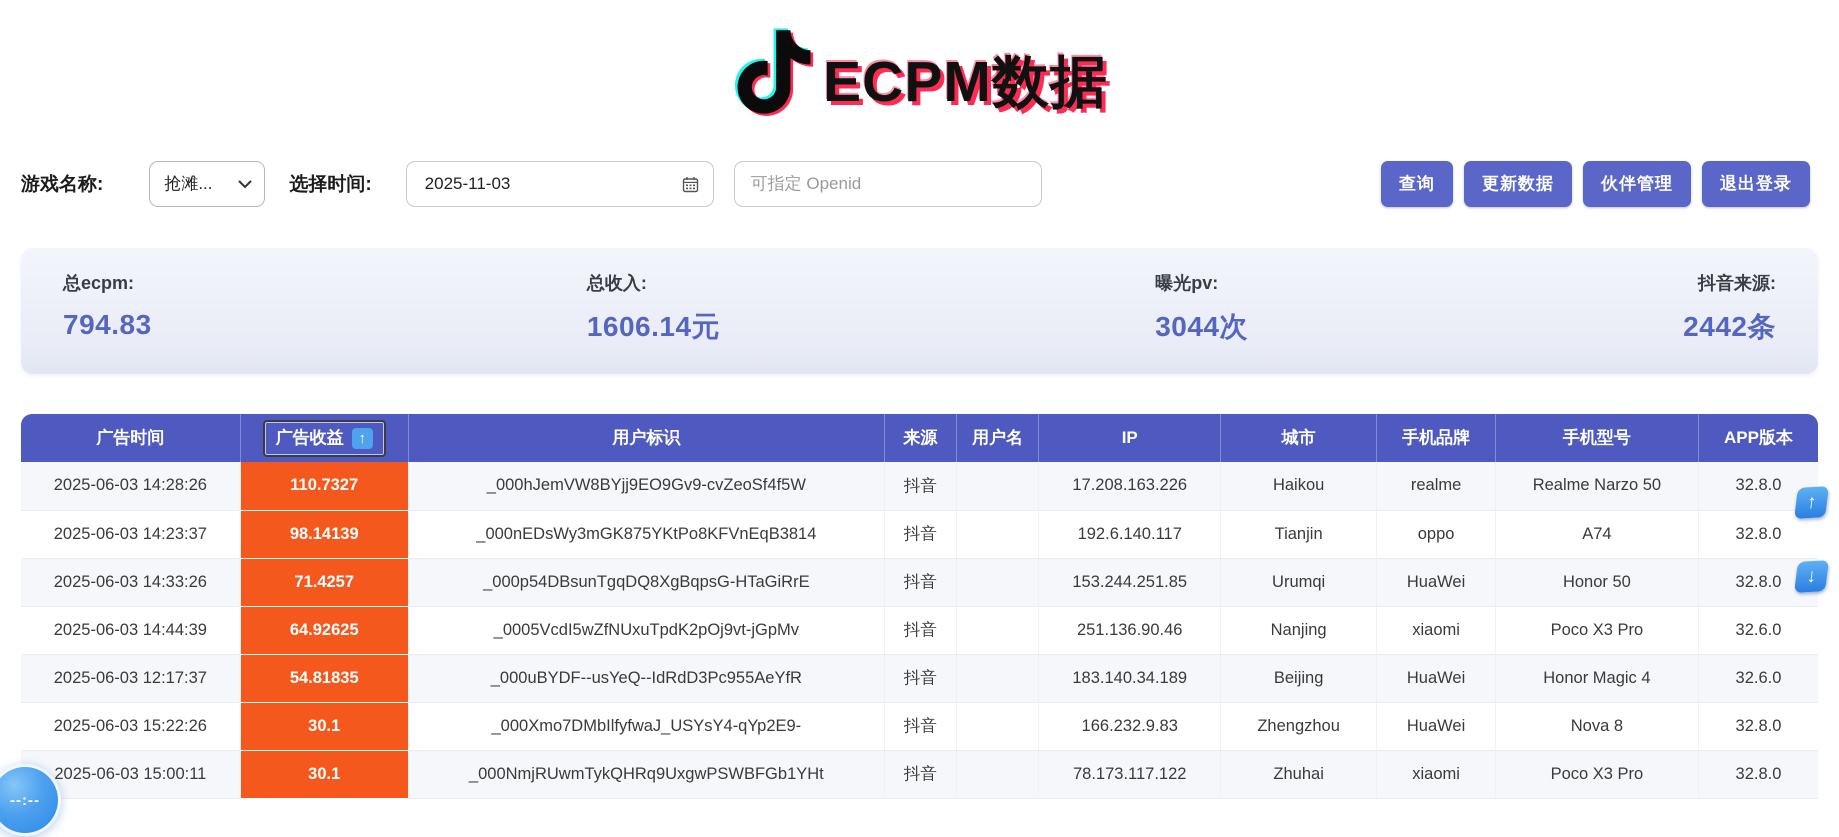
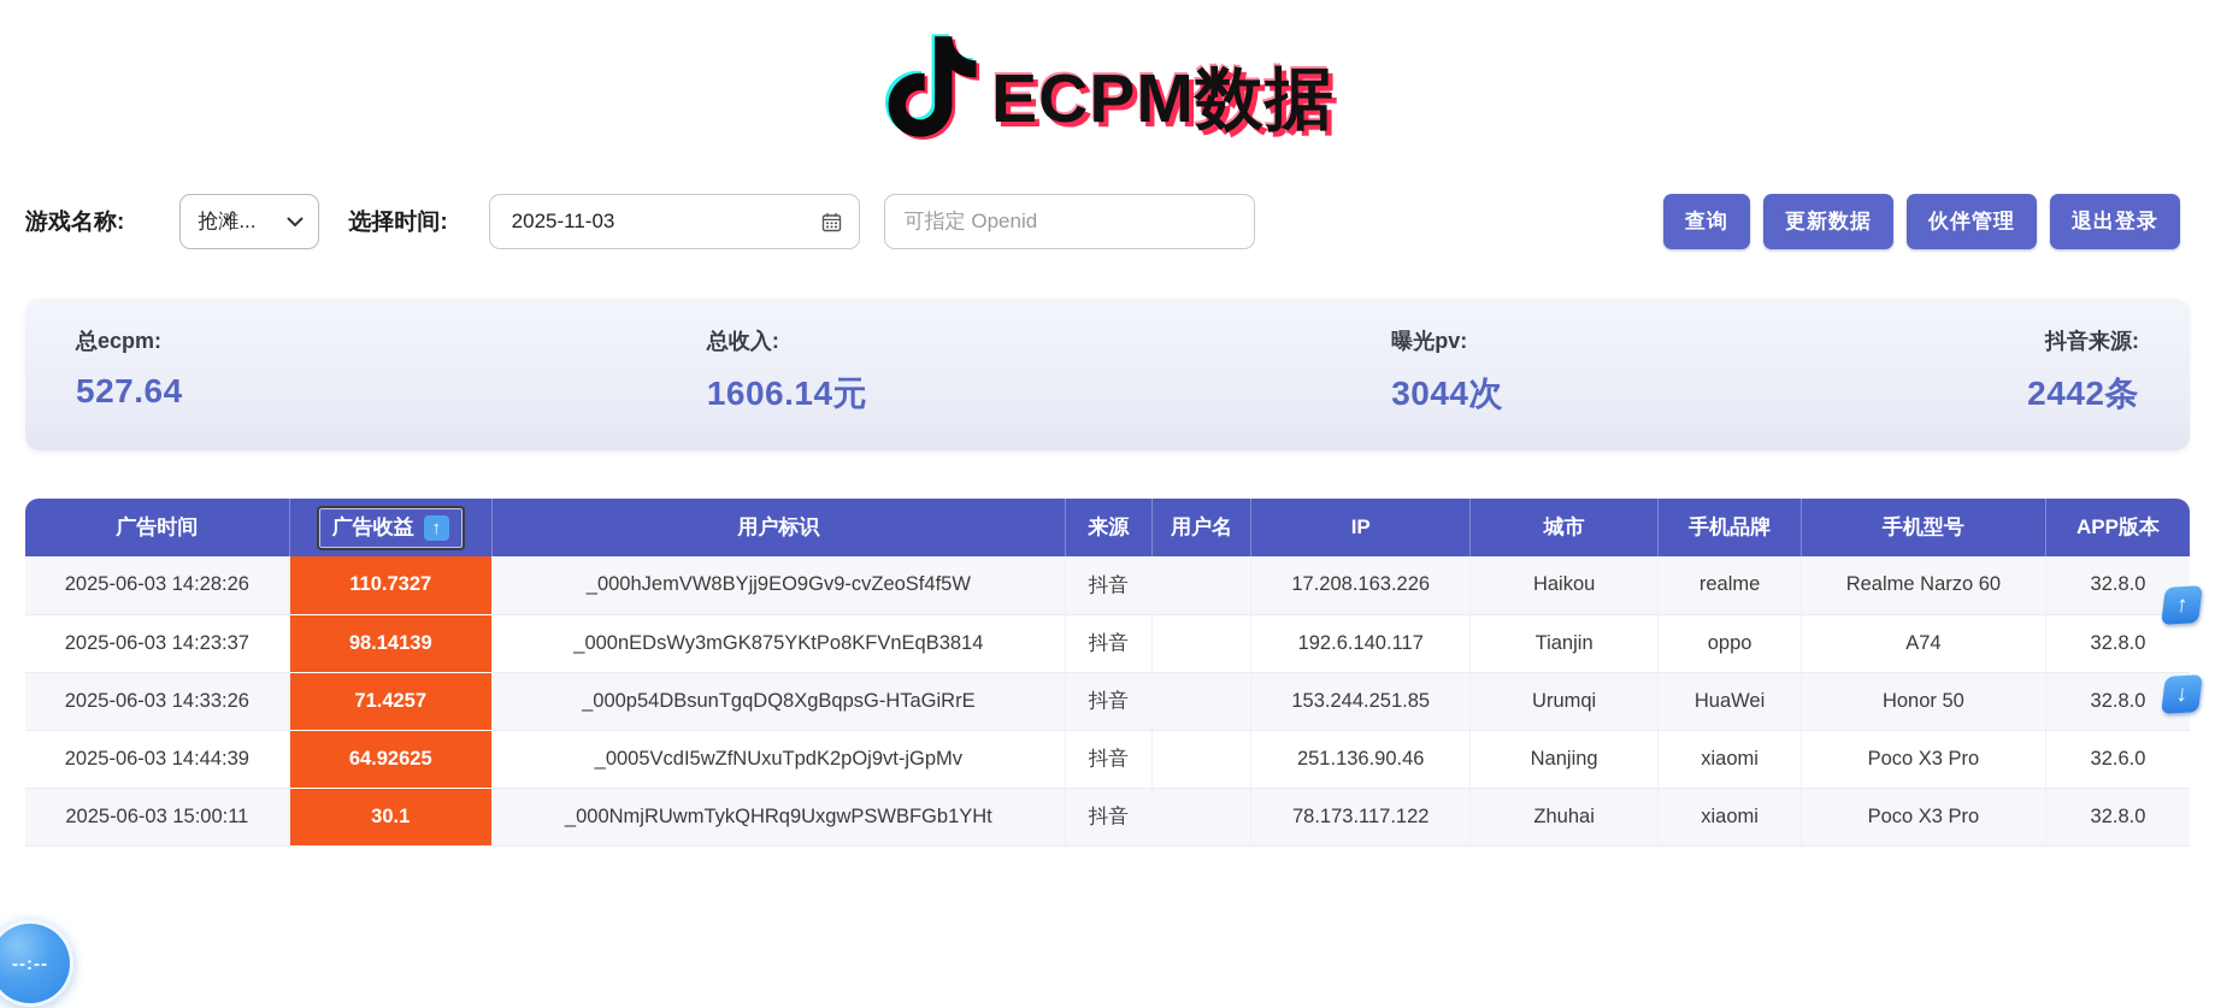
  ECPM数据
  游戏名称:
  抢滩...
  选择时间:
  2025-11-03
  可指定 Openid
  查询
  更新数据
  伙伴管理
  退出登录
  总ecpm:
- 794.83
+ 527.64
  总收入:
  1606.14元
  曝光pv:
  3044次
  抖音来源:
  2442条
  广告时间	广告收益 ↑	用户标识	来源	用户名	IP	城市	手机品牌	手机型号	APP版本
- 2025-06-03 14:28:26	110.7327	_000hJemVW8BYjj9EO9Gv9-cvZeoSf4f5W	抖音		17.208.163.226	Haikou	realme	Realme Narzo 50	32.8.0
+ 2025-06-03 14:28:26	110.7327	_000hJemVW8BYjj9EO9Gv9-cvZeoSf4f5W	抖音		17.208.163.226	Haikou	realme	Realme Narzo 60	32.8.0
  2025-06-03 14:23:37	98.14139	_000nEDsWy3mGK875YKtPo8KFVnEqB3814	抖音		192.6.140.117	Tianjin	oppo	A74	32.8.0
  2025-06-03 14:33:26	71.4257	_000p54DBsunTgqDQ8XgBqpsG-HTaGiRrE	抖音		153.244.251.85	Urumqi	HuaWei	Honor 50	32.8.0
  2025-06-03 14:44:39	64.92625	_0005VcdI5wZfNUxuTpdK2pOj9vt-jGpMv	抖音		251.136.90.46	Nanjing	xiaomi	Poco X3 Pro	32.6.0
- 2025-06-03 12:17:37	54.81835	_000uBYDF--usYeQ--IdRdD3Pc955AeYfR	抖音		183.140.34.189	Beijing	HuaWei	Honor Magic 4	32.6.0
- 2025-06-03 15:22:26	30.1	_000Xmo7DMbIlfyfwaJ_USYsY4-qYp2E9-	抖音		166.232.9.83	Zhengzhou	HuaWei	Nova 8	32.8.0
  2025-06-03 15:00:11	30.1	_000NmjRUwmTykQHRq9UxgwPSWBFGb1YHt	抖音		78.173.117.122	Zhuhai	xiaomi	Poco X3 Pro	32.8.0
  --:--
